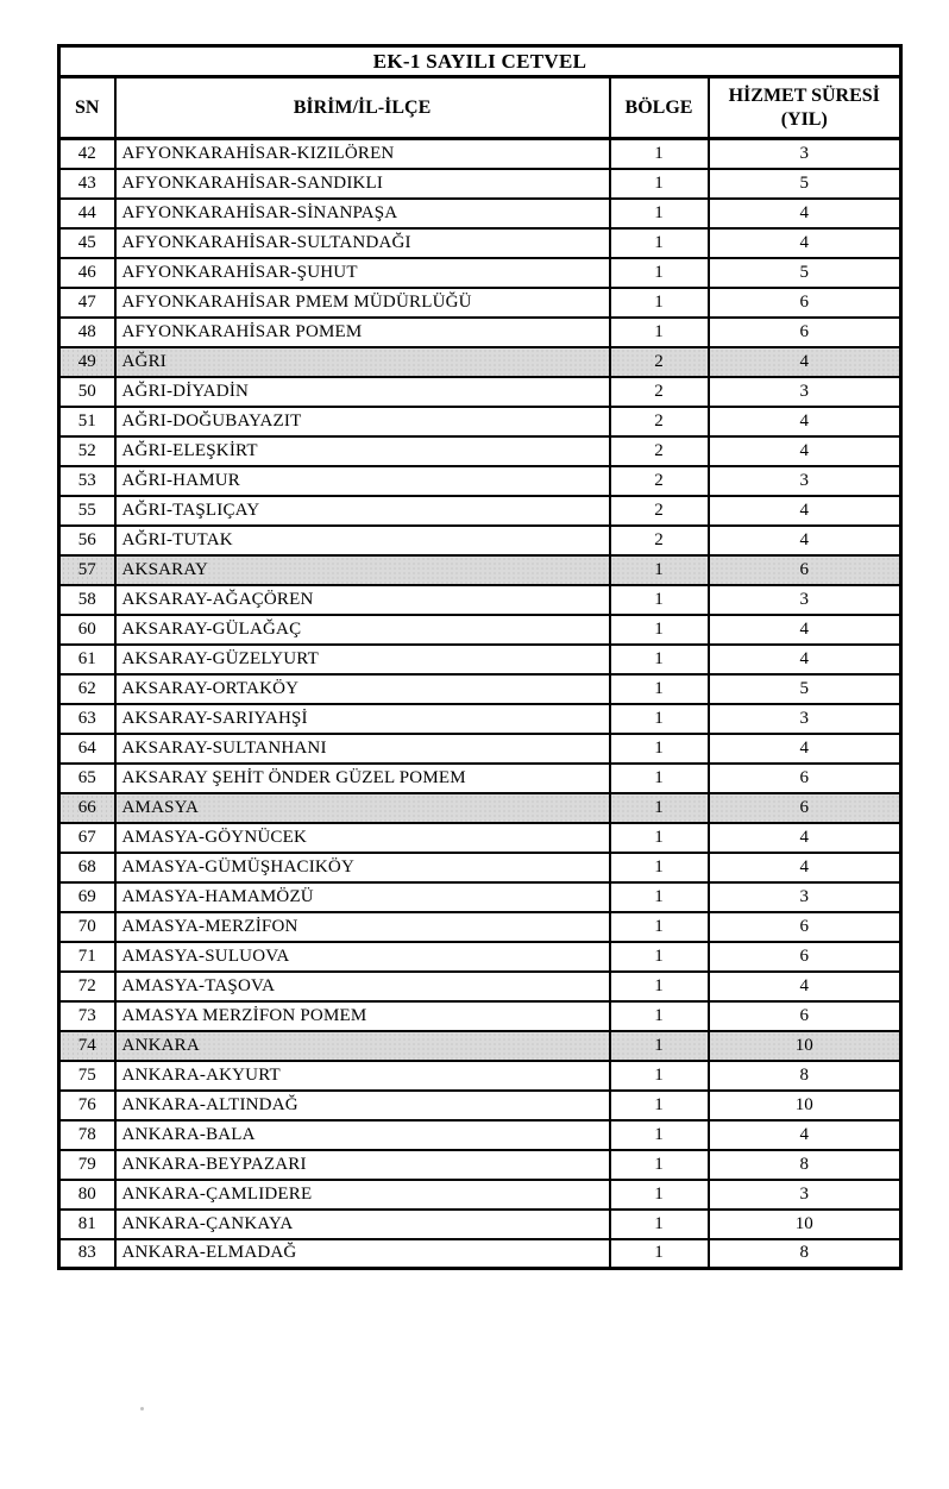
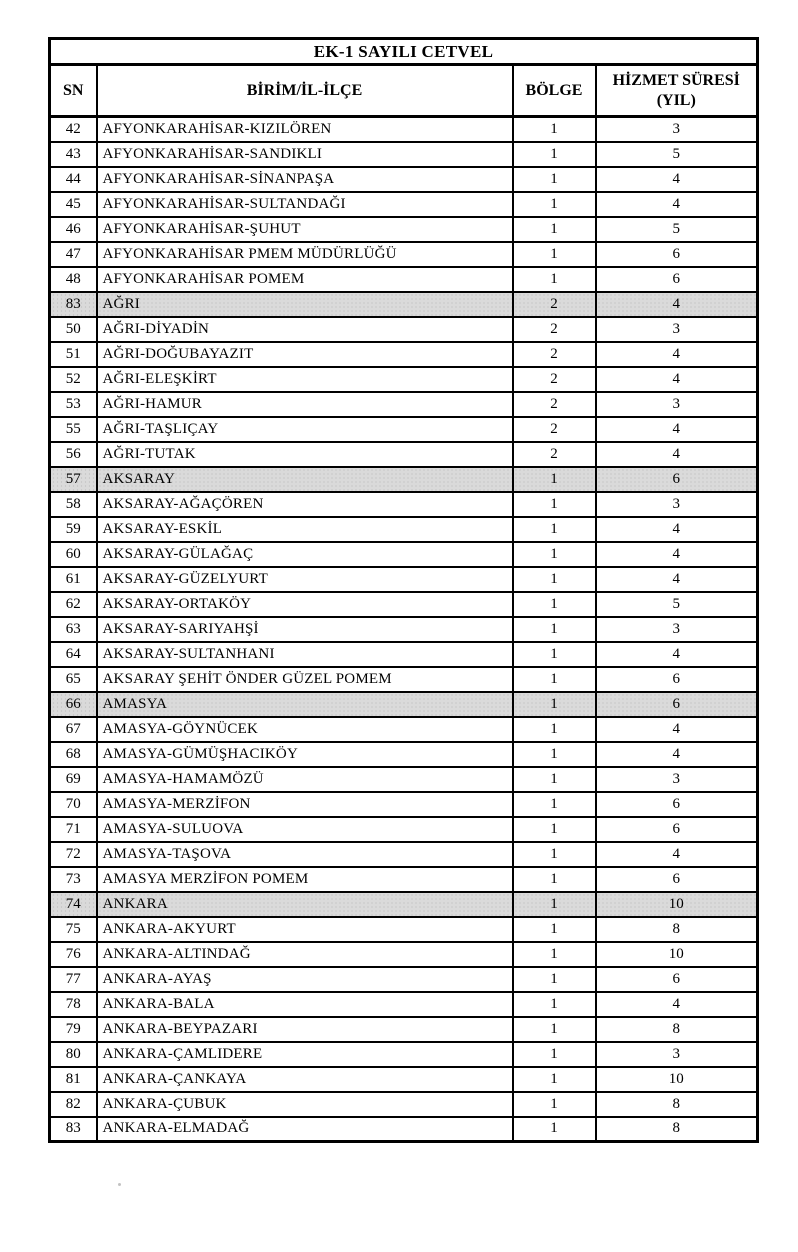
  EK-1 SAYILI CETVEL
  SN	BİRİM/İL-İLÇE	BÖLGE	HİZMET SÜRESİ (YIL)
  42	AFYONKARAHİSAR-KIZILÖREN	1	3
  43	AFYONKARAHİSAR-SANDIKLI	1	5
  44	AFYONKARAHİSAR-SİNANPAŞA	1	4
  45	AFYONKARAHİSAR-SULTANDAĞI	1	4
  46	AFYONKARAHİSAR-ŞUHUT	1	5
  47	AFYONKARAHİSAR PMEM MÜDÜRLÜĞÜ	1	6
  48	AFYONKARAHİSAR POMEM	1	6
- 49	AĞRI	2	4
+ 83	AĞRI	2	4
  50	AĞRI-DİYADİN	2	3
  51	AĞRI-DOĞUBAYAZIT	2	4
  52	AĞRI-ELEŞKİRT	2	4
  53	AĞRI-HAMUR	2	3
  55	AĞRI-TAŞLIÇAY	2	4
  56	AĞRI-TUTAK	2	4
  57	AKSARAY	1	6
  58	AKSARAY-AĞAÇÖREN	1	3
+ 59	AKSARAY-ESKİL	1	4
  60	AKSARAY-GÜLAĞAÇ	1	4
  61	AKSARAY-GÜZELYURT	1	4
  62	AKSARAY-ORTAKÖY	1	5
  63	AKSARAY-SARIYAHŞİ	1	3
  64	AKSARAY-SULTANHANI	1	4
  65	AKSARAY ŞEHİT ÖNDER GÜZEL POMEM	1	6
  66	AMASYA	1	6
  67	AMASYA-GÖYNÜCEK	1	4
  68	AMASYA-GÜMÜŞHACIKÖY	1	4
  69	AMASYA-HAMAMÖZÜ	1	3
  70	AMASYA-MERZİFON	1	6
  71	AMASYA-SULUOVA	1	6
  72	AMASYA-TAŞOVA	1	4
  73	AMASYA MERZİFON POMEM	1	6
  74	ANKARA	1	10
  75	ANKARA-AKYURT	1	8
  76	ANKARA-ALTINDAĞ	1	10
+ 77	ANKARA-AYAŞ	1	6
  78	ANKARA-BALA	1	4
  79	ANKARA-BEYPAZARI	1	8
  80	ANKARA-ÇAMLIDERE	1	3
  81	ANKARA-ÇANKAYA	1	10
+ 82	ANKARA-ÇUBUK	1	8
  83	ANKARA-ELMADAĞ	1	8
